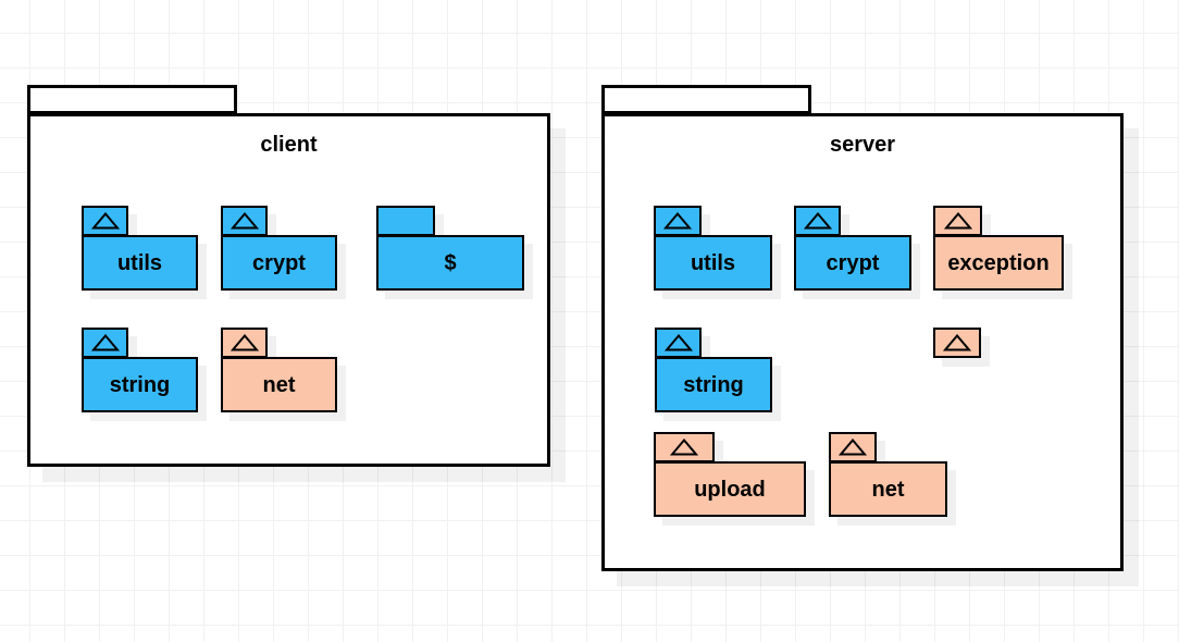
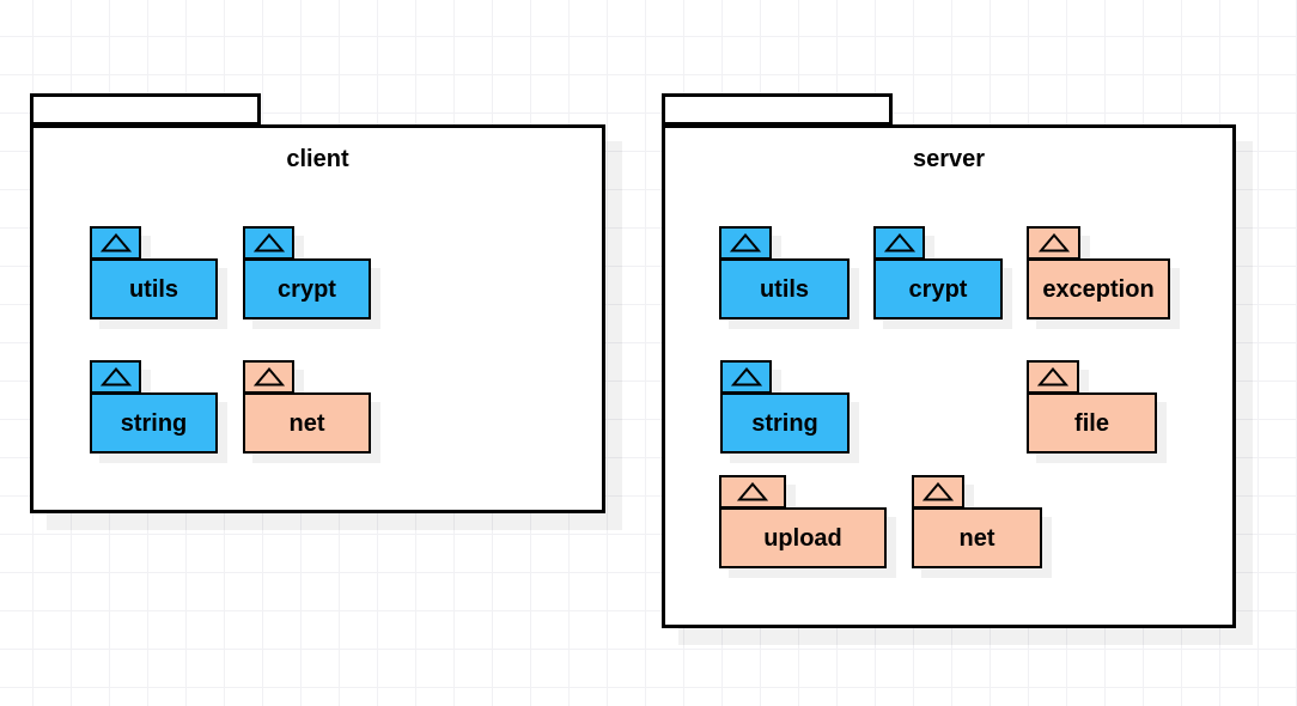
  client
  utils
  crypt
- $
  string
  net
  server
  utils
  crypt
  exception
  string
+ file
  upload
  net
